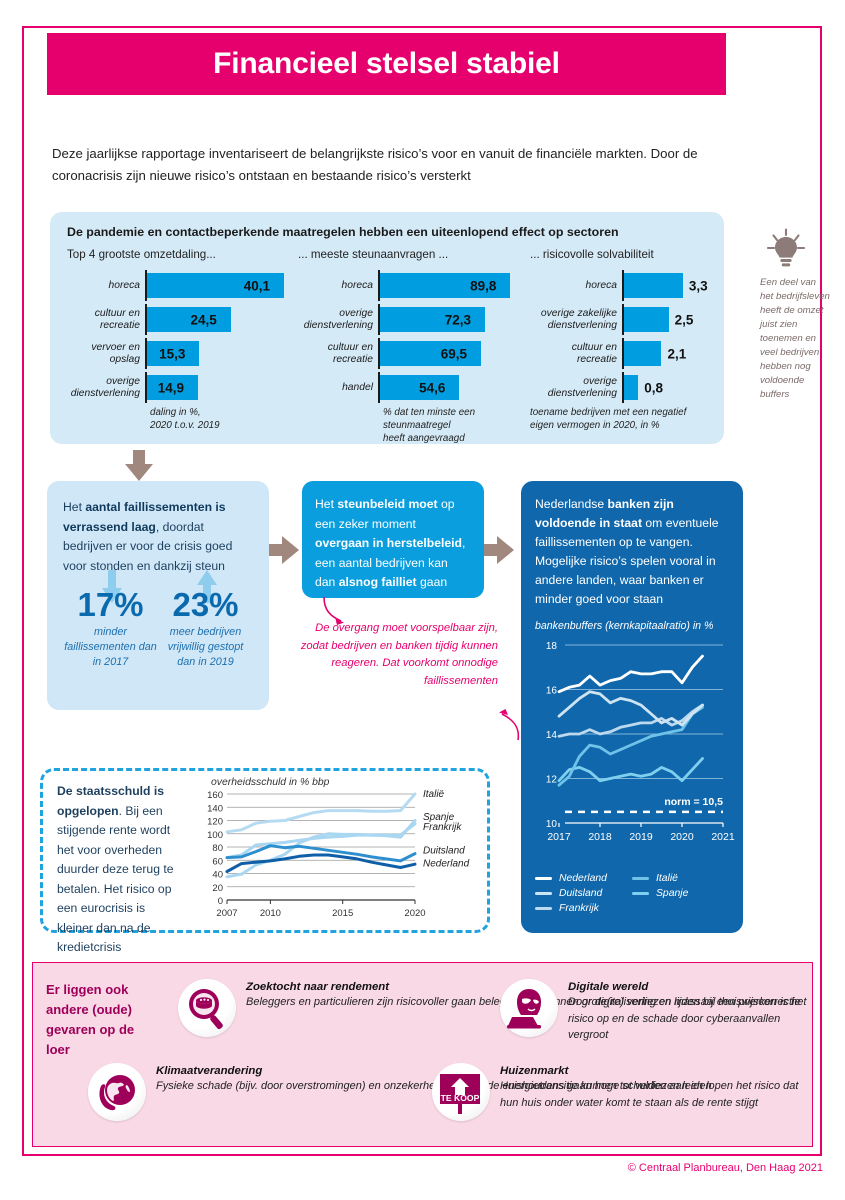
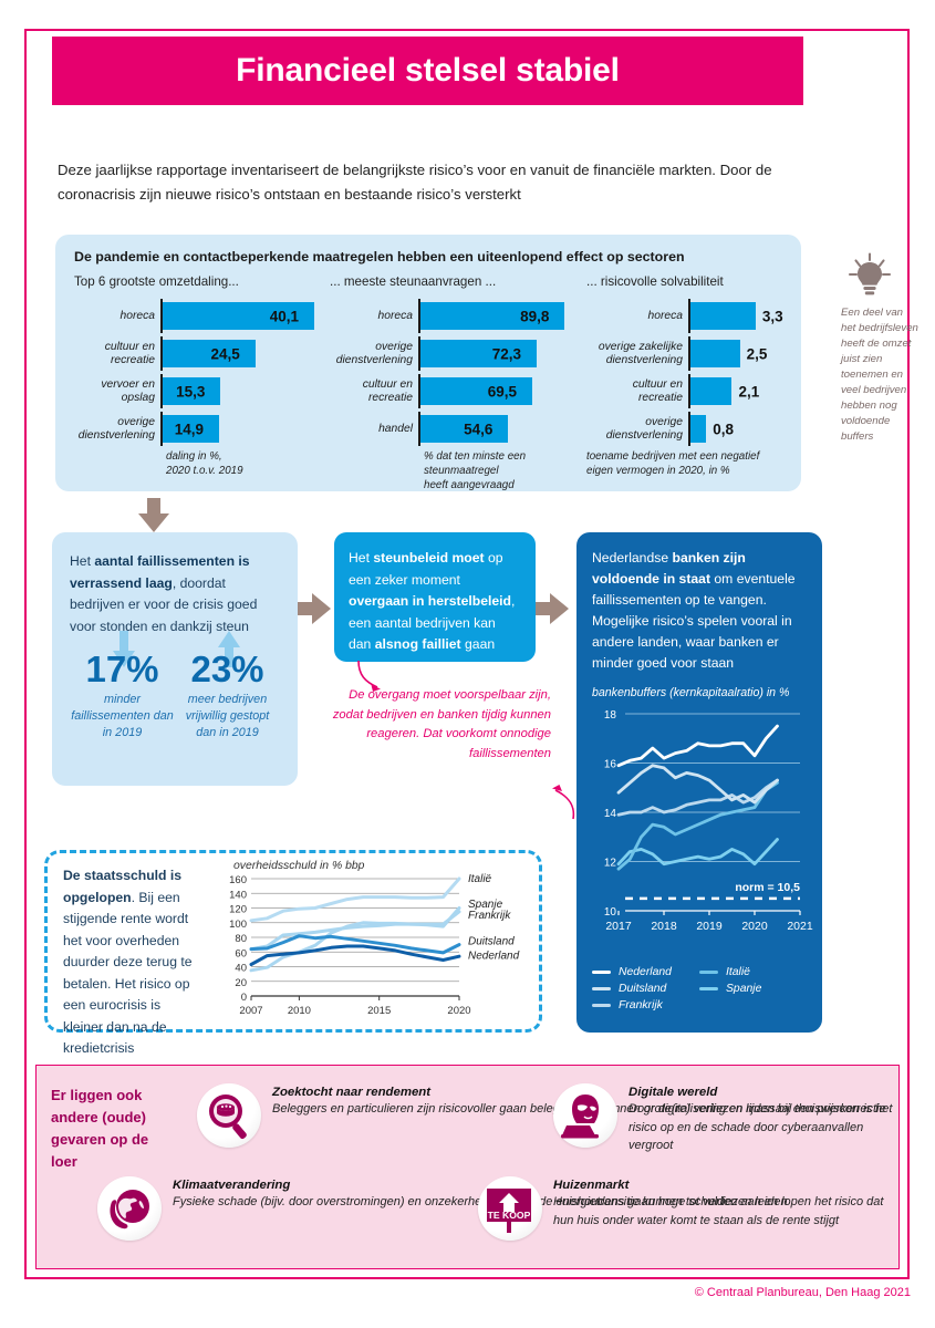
  Financieel stelsel stabiel
  Deze jaarlijkse rapportage inventariseert de belangrijkste risico’s voor en vanuit de financiële markten. Door de coronacrisis zijn nieuwe risico’s ontstaan en bestaande risico’s versterkt
  De pandemie en contactbeperkende maatregelen hebben een uiteenlopend effect op sectoren
- Top 4 grootste omzetdaling...
+ Top 6 grootste omzetdaling...
  horeca
  40,1
  cultuur en recreatie
  24,5
  vervoer en opslag
  15,3
  overige dienstverlening
  14,9
  daling in %,
  2020 t.o.v. 2019
  ... meeste steunaanvragen ...
  horeca
  89,8
  overige dienstverlening
  72,3
  cultuur en recreatie
  69,5
  handel
  54,6
  % dat ten minste een steunmaatregel
  heeft aangevraagd
  ... risicovolle solvabiliteit
  horeca
  3,3
  overige zakelijke dienstverlening
  2,5
  cultuur en recreatie
  2,1
  overige dienstverlening
  0,8
  toename bedrijven met een negatief
  eigen vermogen in 2020, in %
  Een deel van het bedrijfsleven heeft de omzet juist zien toenemen en veel bedrijven hebben nog voldoende buffers
  Het aantal faillissementen is verrassend laag, doordat bedrijven er voor de crisis goed voor stonden en dankzij steun
  17%
- minder faillissementen dan in 2017
+ minder faillissementen dan in 2019
  23%
  meer bedrijven vrijwillig gestopt dan in 2019
  Het steunbeleid moet op een zeker moment overgaan in herstelbeleid, een aantal bedrijven kan dan alsnog failliet gaan
  De overgang moet voorspelbaar zijn, zodat bedrijven en banken tijdig kunnen reageren. Dat voorkomt onnodige faillissementen
  Nederlandse banken zijn voldoende in staat om eventuele faillissementen op te vangen. Mogelijke risico’s spelen vooral in andere landen, waar banken er minder goed voor staan
  bankenbuffers (kernkapitaalratio) in %
  10
  12
  14
  16
  18
  norm = 10,5
  2017
  2018
  2019
  2020
  2021
  Nederland
  Italië
  Duitsland
  Spanje
  Frankrijk
  De staatsschuld is opgelopen. Bij een stijgende rente wordt het voor overheden duurder deze terug te betalen. Het risico op een eurocrisis is kleiner dan na de kredietcrisis
  overheidsschuld in % bbp
  0
  20
  40
  60
  80
  100
  120
  140
  160
  2007
  2010
  2015
  2020
  Italië
  Spanje
  Frankrijk
  Duitsland
  Nederland
  Er liggen ook andere (oude) gevaren op de loer
  Zoektocht naar rendement
  Beleggers en particulieren zijn risicovoller gaan belenen grote(re) verliezen lijden bij een prijscorrectie
  Digitale wereld
  Door digitalisering en massaal thuiswerken is het risico op en de schade door cyberaanvallen vergroot
  Klimaatverandering
  Fysieke schade (bijv. door overstromingen) en onzekerh de energietransitie kunnen tot verliezen leiden
  TE KOOP
  Huizenmarkt
  Huishoudens gaan hoge schulden aan en lopen het risico dat hun huis onder water komt te staan als de rente stijgt
  © Centraal Planbureau, Den Haag 2021
